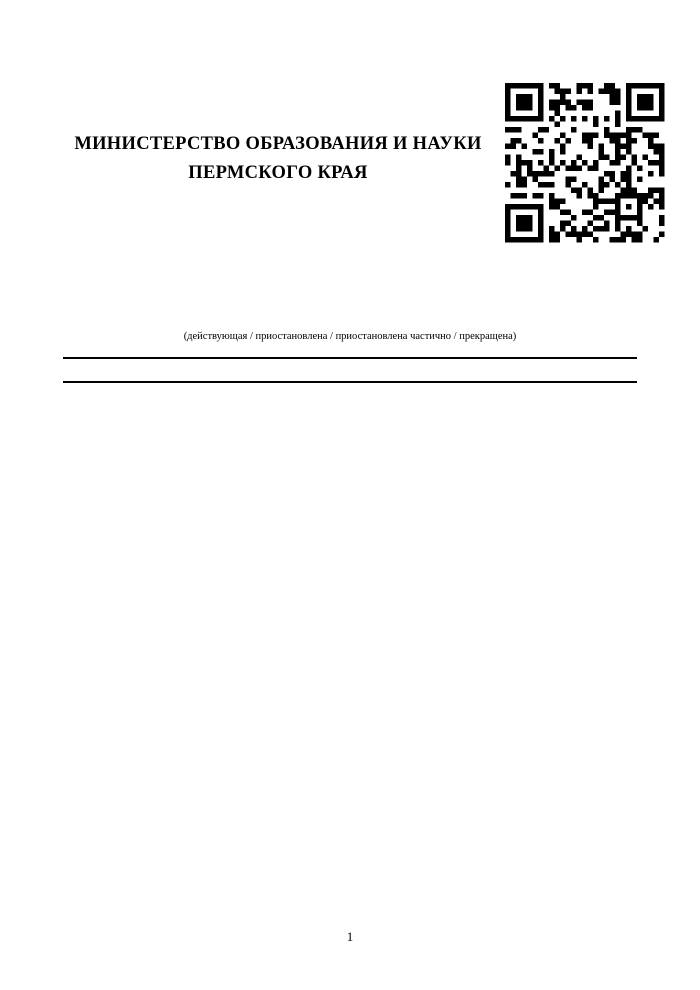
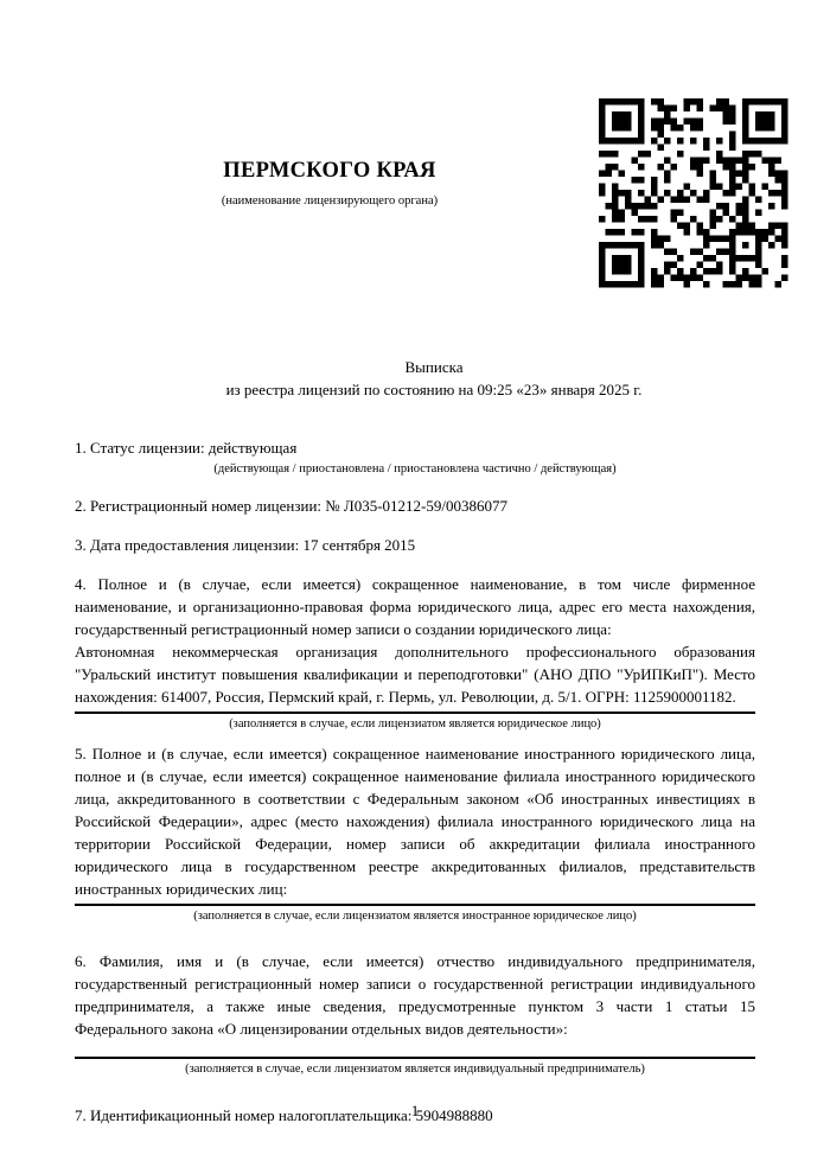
- МИНИСТЕРСТВО ОБРАЗОВАНИЯ И НАУКИ
  ПЕРМСКОГО КРАЯ
+ (наименование лицензирующего органа)
+ Выписка
+ из реестра лицензий по состоянию на 09:25 «23» января 2025 г.
+ 1. Статус лицензии: действующая
- (действующая / приостановлена / приостановлена частично / прекращена)
+ (действующая / приостановлена / приостановлена частично / действующая)
+ 2. Регистрационный номер лицензии: № Л035-01212-59/00386077
+ 3. Дата предоставления лицензии: 17 сентября 2015
+ 4. Полное и (в случае, если имеется) сокращенное наименование, в том числе фирменное наименование, и организационно-правовая форма юридического лица, адрес его места нахождения, государственный регистрационный номер записи о создании юридического лица:
+ Автономная некоммерческая организация дополнительного профессионального образования "Уральский институт повышения квалификации и переподготовки" (АНО ДПО "УрИПКиП"). Место нахождения: 614007, Россия, Пермский край, г. Пермь, ул. Революции, д. 5/1. ОГРН: 1125900001182.
+ (заполняется в случае, если лицензиатом является юридическое лицо)
+ 5. Полное и (в случае, если имеется) сокращенное наименование иностранного юридического лица, полное и (в случае, если имеется) сокращенное наименование филиала иностранного юридического лица, аккредитованного в соответствии с Федеральным законом «Об иностранных инвестициях в Российской Федерации», адрес (место нахождения) филиала иностранного юридического лица на территории Российской Федерации, номер записи об аккредитации филиала иностранного юридического лица в государственном реестре аккредитованных филиалов, представительств иностранных юридических лиц:
+ (заполняется в случае, если лицензиатом является иностранное юридическое лицо)
+ 6. Фамилия, имя и (в случае, если имеется) отчество индивидуального предпринимателя, государственный регистрационный номер записи о государственной регистрации индивидуального предпринимателя, а также иные сведения, предусмотренные пунктом 3 части 1 статьи 15 Федерального закона «О лицензировании отдельных видов деятельности»:
+ (заполняется в случае, если лицензиатом является индивидуальный предприниматель)
+ 7. Идентификационный номер налогоплательщика: 5904988880
  1
